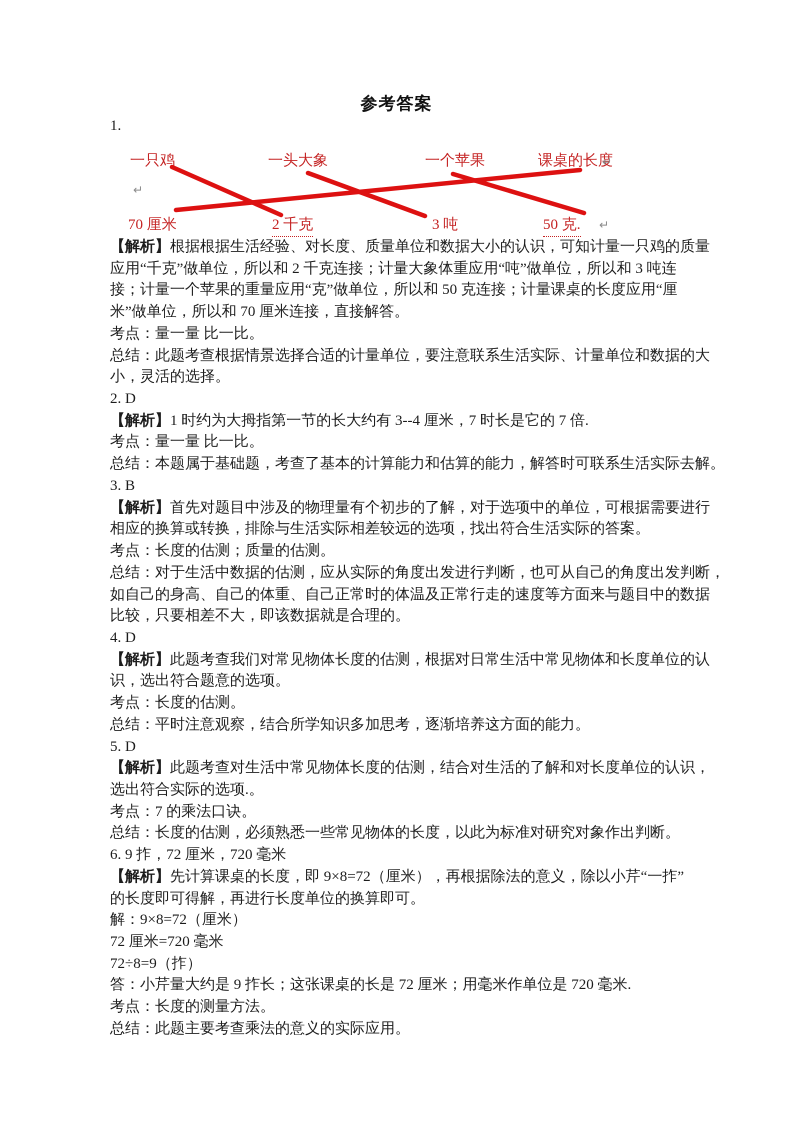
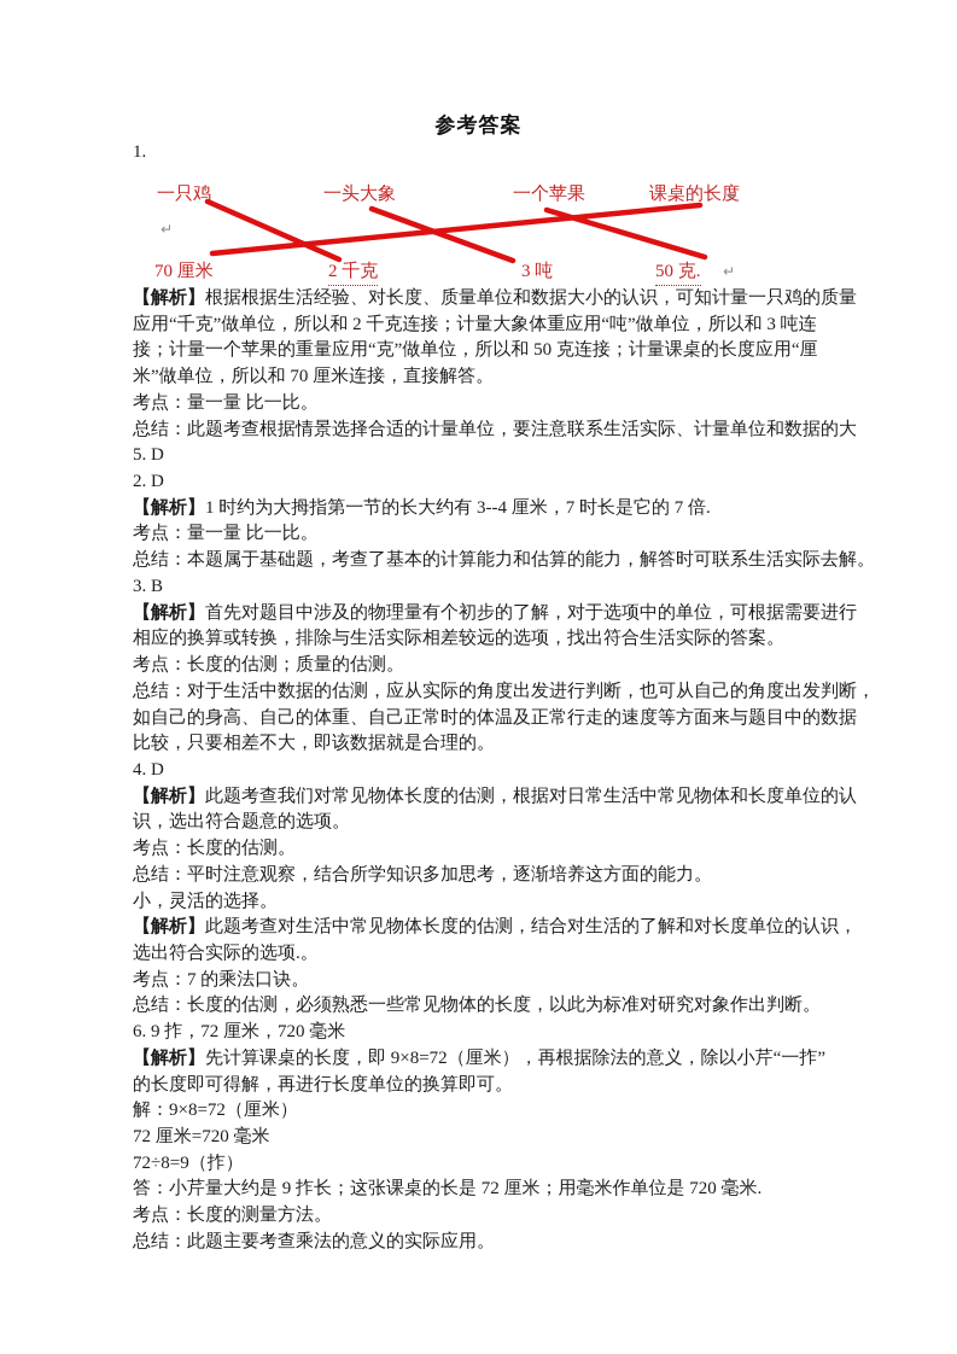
  参考答案
  1.
  一只鸡
  一头大象
  一个苹果
  课桌的长度
  70 厘米
  2 千克
  3 吨
  50 克.
  ↵
  ↵
  ↵
  【解析】根据根据生活经验、对长度、质量单位和数据大小的认识，可知计量一只鸡的质量
  应用“千克”做单位，所以和 2 千克连接；计量大象体重应用“吨”做单位，所以和 3 吨连
  接；计量一个苹果的重量应用“克”做单位，所以和 50 克连接；计量课桌的长度应用“厘
  米”做单位，所以和 70 厘米连接，直接解答。
  考点：量一量 比一比。
  总结：此题考查根据情景选择合适的计量单位，要注意联系生活实际、计量单位和数据的大
- 小，灵活的选择。
+ 5. D
  2. D
  【解析】1 时约为大拇指第一节的长大约有 3--4 厘米，7 时长是它的 7 倍.
  考点：量一量 比一比。
  总结：本题属于基础题，考查了基本的计算能力和估算的能力，解答时可联系生活实际去解
  3. B
  【解析】首先对题目中涉及的物理量有个初步的了解，对于选项中的单位，可根据需要进行
  相应的换算或转换，排除与生活实际相差较远的选项，找出符合生活实际的答案。
  考点：长度的估测；质量的估测。
  总结：对于生活中数据的估测，应从实际的角度出发进行判断，也可从自己的角度出发判断
  如自己的身高、自己的体重、自己正常时的体温及正常行走的速度等方面来与题目中的数据
  比较，只要相差不大，即该数据就是合理的。
  4. D
  【解析】此题考查我们对常见物体长度的估测，根据对日常生活中常见物体和长度单位的认
  识，选出符合题意的选项。
  考点：长度的估测。
  总结：平时注意观察，结合所学知识多加思考，逐渐培养这方面的能力。
- 5. D
+ 小，灵活的选择。
  【解析】此题考查对生活中常见物体长度的估测，结合对生活的了解和对长度单位的认识，
  选出符合实际的选项.。
  考点：7 的乘法口诀。
  总结：长度的估测，必须熟悉一些常见物体的长度，以此为标准对研究对象作出判断。
  6. 9 拃，72 厘米，720 毫米
  【解析】先计算课桌的长度，即 9×8=72（厘米），再根据除法的意义，除以小芹“一拃”
  的长度即可得解，再进行长度单位的换算即可。
  解：9×8=72（厘米）
  72 厘米=720 毫米
  72÷8=9（拃）
  答：小芹量大约是 9 拃长；这张课桌的长是 72 厘米；用毫米作单位是 720 毫米.
  考点：长度的测量方法。
  总结：此题主要考查乘法的意义的实际应用。
